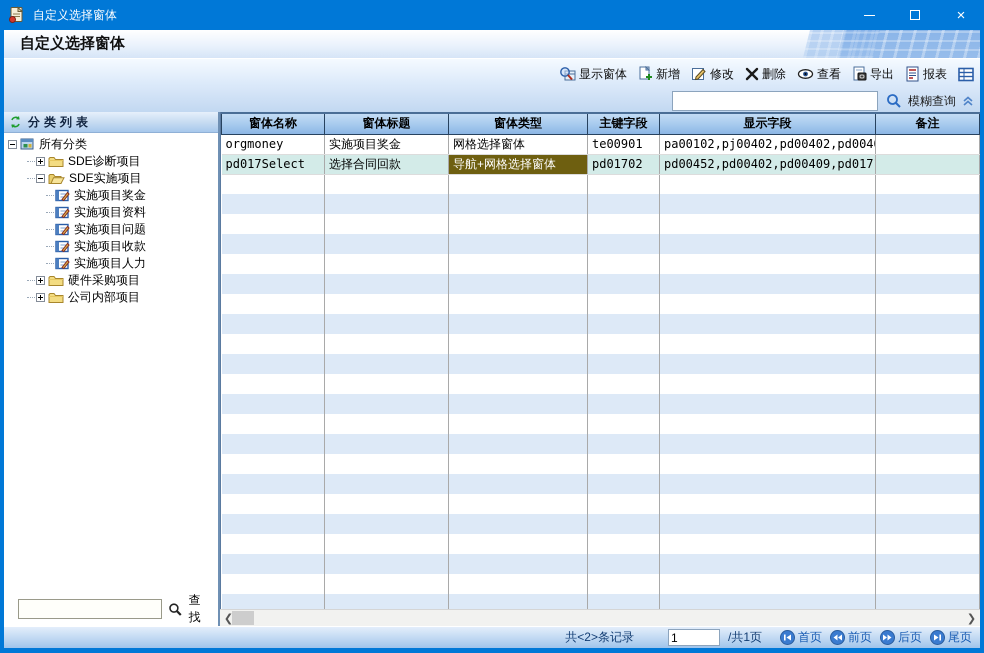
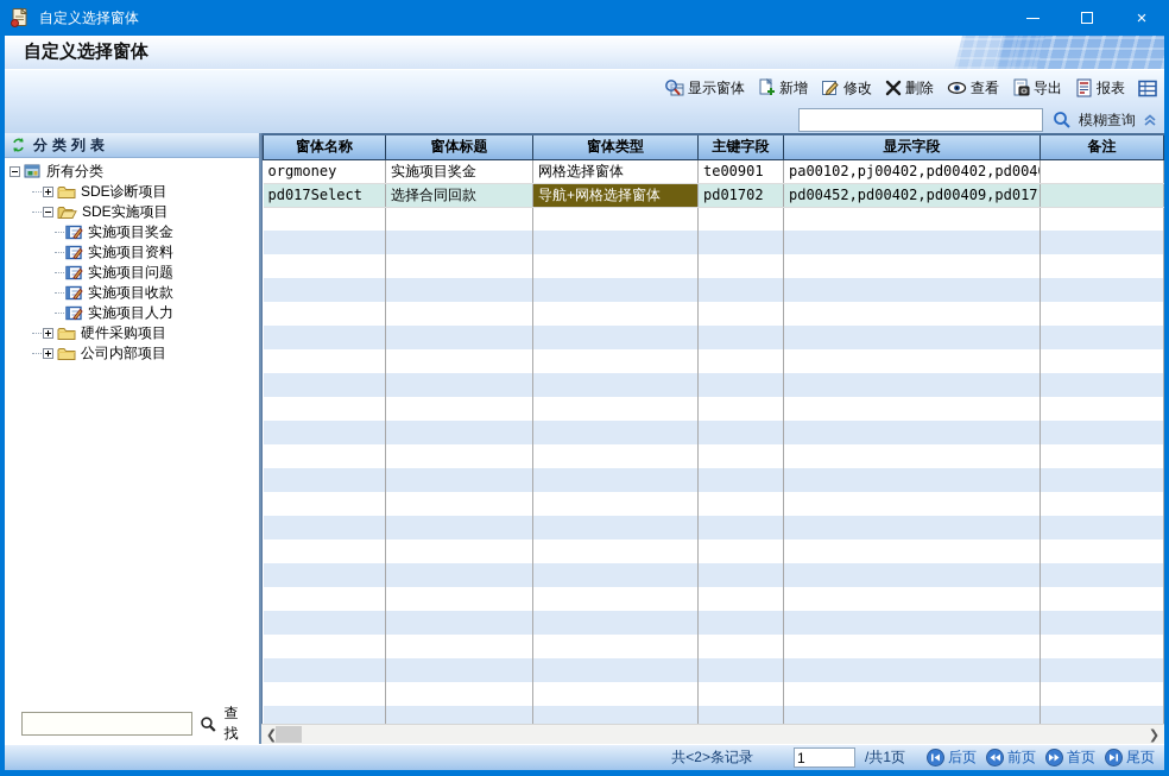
  自定义选择窗体
  ×
  自定义选择窗体
  显示窗体
  新增
  修改
  删除
  查看
  导出
  报表
  模糊查询
  分类列表
  所有分类
  SDE诊断项目
  SDE实施项目
  实施项目奖金
  实施项目资料
  实施项目问题
  实施项目收款
  实施项目人力
  硬件采购项目
  公司内部项目
  查找
  窗体名称	窗体标题	窗体类型	主键字段	显示字段	备注
  orgmoney	实施项目奖金	网格选择窗体	te00901	pa00102,pj00402,pd00402,pd004
  pd017Select	选择合同回款	导航+网格选择窗体	pd01702	pd00452,pd00402,pd00409,pd017
  ❮
  ❯
  共<2>条记录
  1
  /共1页
- 首页
+ 后页
  前页
- 后页
+ 首页
  尾页
